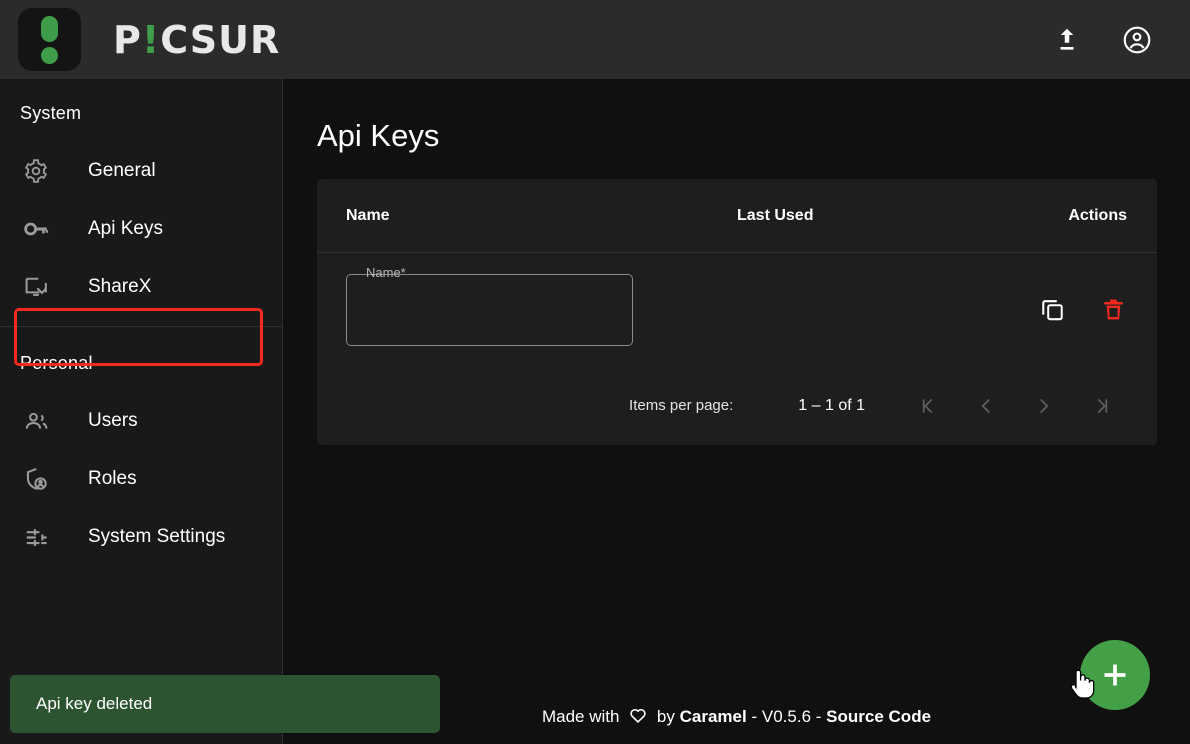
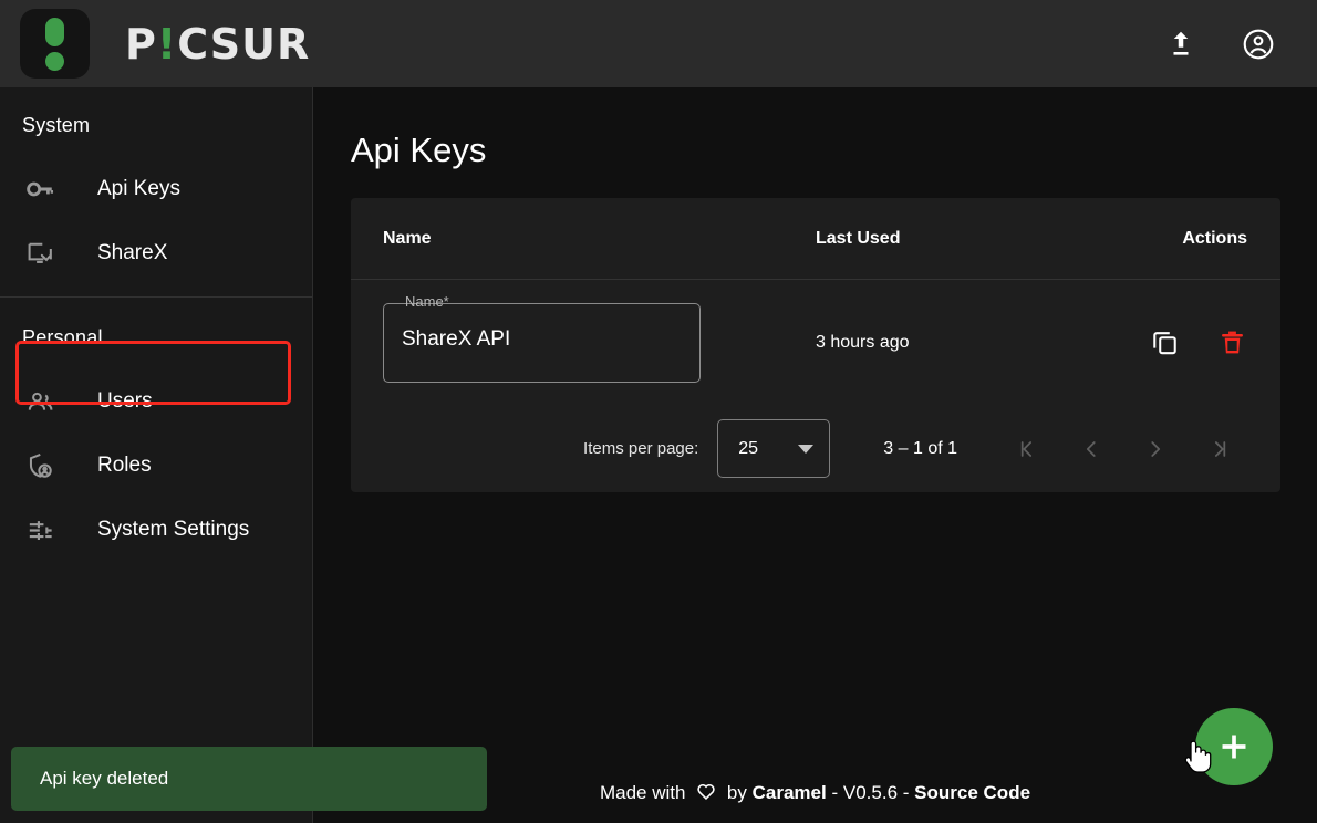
  P
  !
  CSUR
  System
- General
  Api Keys
  ShareX
  Personal
  Users
  Roles
  System Settings
  Api Keys
  Name
  Last Used
  Actions
  Name*
+ ShareX API
+ 3 hours ago
  Items per page:
+ 25
- 1 – 1 of 1
+ 3 – 1 of 1
  Made with by Caramel - V0.5.6 - Source Code
  Api key deleted
